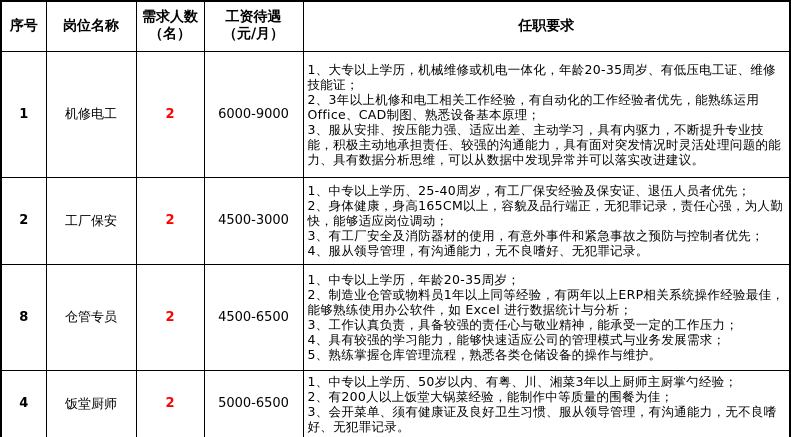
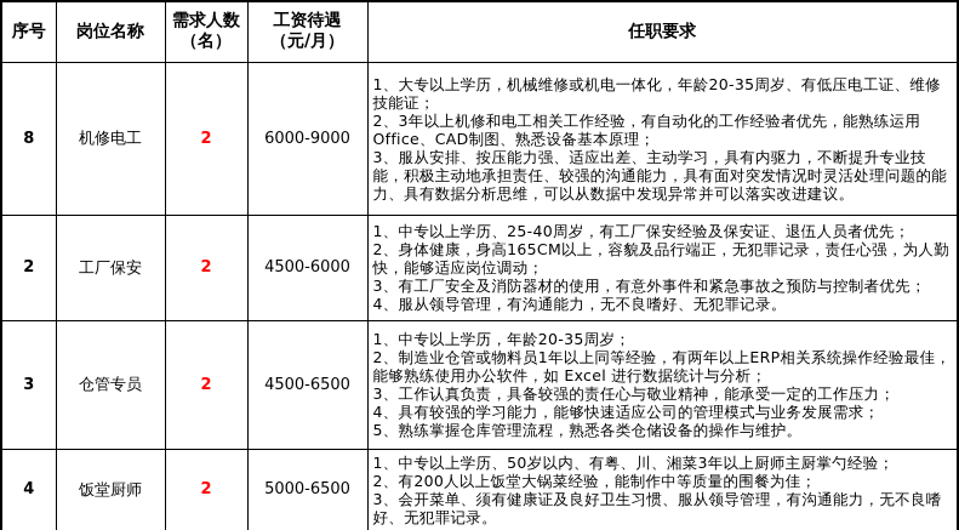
  序号	岗位名称	需求人数 （名）	工资待遇 （元/月）	任职要求
- 1	机修电工	2	6000-9000	1、大专以上学历，机械维修或机电一体化，年龄20-35周岁、有低压电工证、维修技能证； 2、3年以上机修和电工相关工作经验，有自动化的工作经验者优先，能熟练运用Office、CAD制图、熟悉设备基本原理； 3、服从安排、按压能力强、适应出差、主动学习，具有内驱力，不断提升专业技能，积极主动地承担责任、较强的沟通能力，具有面对突发情况时灵活处理问题的能力、具有数据分析思维，可以从数据中发现异常并可以落实改进建议。
+ 8	机修电工	2	6000-9000	1、大专以上学历，机械维修或机电一体化，年龄20-35周岁、有低压电工证、维修技能证； 2、3年以上机修和电工相关工作经验，有自动化的工作经验者优先，能熟练运用Office、CAD制图、熟悉设备基本原理； 3、服从安排、按压能力强、适应出差、主动学习，具有内驱力，不断提升专业技能，积极主动地承担责任、较强的沟通能力，具有面对突发情况时灵活处理问题的能力、具有数据分析思维，可以从数据中发现异常并可以落实改进建议。
- 2	工厂保安	2	4500-3000	1、中专以上学历、25-40周岁，有工厂保安经验及保安证、退伍人员者优先； 2、身体健康，身高165CM以上，容貌及品行端正，无犯罪记录，责任心强，为人勤快，能够适应岗位调动； 3、有工厂安全及消防器材的使用，有意外事件和紧急事故之预防与控制者优先； 4、服从领导管理，有沟通能力，无不良嗜好、无犯罪记录。
+ 2	工厂保安	2	4500-6000	1、中专以上学历、25-40周岁，有工厂保安经验及保安证、退伍人员者优先； 2、身体健康，身高165CM以上，容貌及品行端正，无犯罪记录，责任心强，为人勤快，能够适应岗位调动； 3、有工厂安全及消防器材的使用，有意外事件和紧急事故之预防与控制者优先； 4、服从领导管理，有沟通能力，无不良嗜好、无犯罪记录。
- 8	仓管专员	2	4500-6500	1、中专以上学历，年龄20-35周岁； 2、制造业仓管或物料员1年以上同等经验，有两年以上ERP相关系统操作经验最佳，能够熟练使用办公软件，如 Excel 进行数据统计与分析； 3、工作认真负责，具备较强的责任心与敬业精神，能承受一定的工作压力； 4、具有较强的学习能力，能够快速适应公司的管理模式与业务发展需求； 5、熟练掌握仓库管理流程，熟悉各类仓储设备的操作与维护。
+ 3	仓管专员	2	4500-6500	1、中专以上学历，年龄20-35周岁； 2、制造业仓管或物料员1年以上同等经验，有两年以上ERP相关系统操作经验最佳，能够熟练使用办公软件，如 Excel 进行数据统计与分析； 3、工作认真负责，具备较强的责任心与敬业精神，能承受一定的工作压力； 4、具有较强的学习能力，能够快速适应公司的管理模式与业务发展需求； 5、熟练掌握仓库管理流程，熟悉各类仓储设备的操作与维护。
  4	饭堂厨师	2	5000-6500	1、中专以上学历、50岁以内、有粤、川、湘菜3年以上厨师主厨掌勺经验； 2、有200人以上饭堂大锅菜经验，能制作中等质量的围餐为佳； 3、会开菜单、须有健康证及良好卫生习惯、服从领导管理，有沟通能力，无不良嗜好、无犯罪记录。
